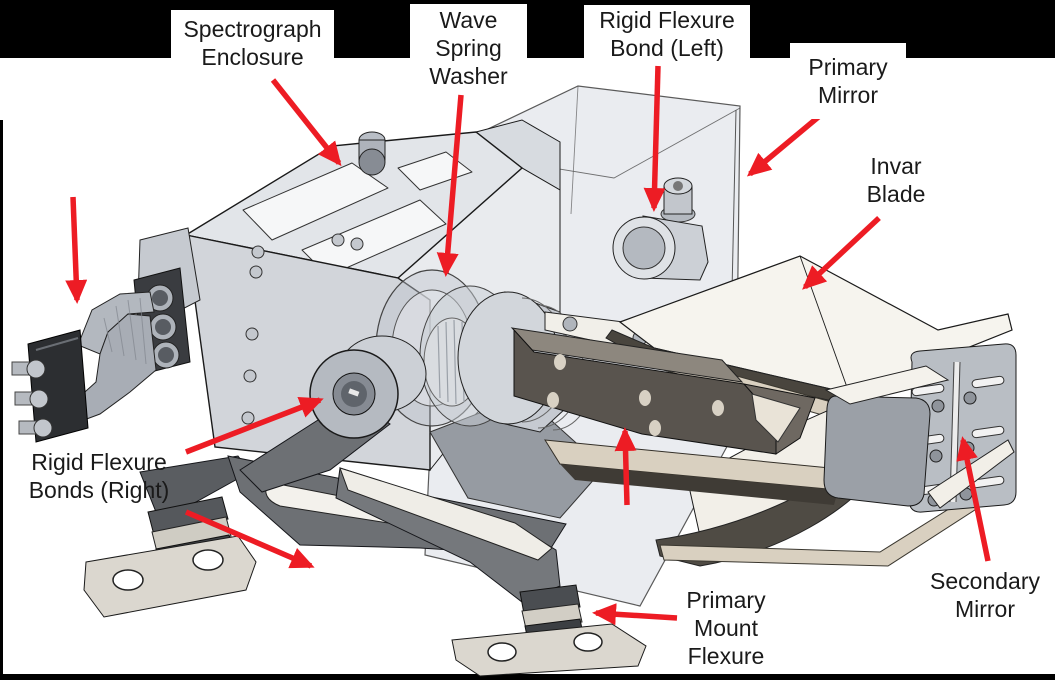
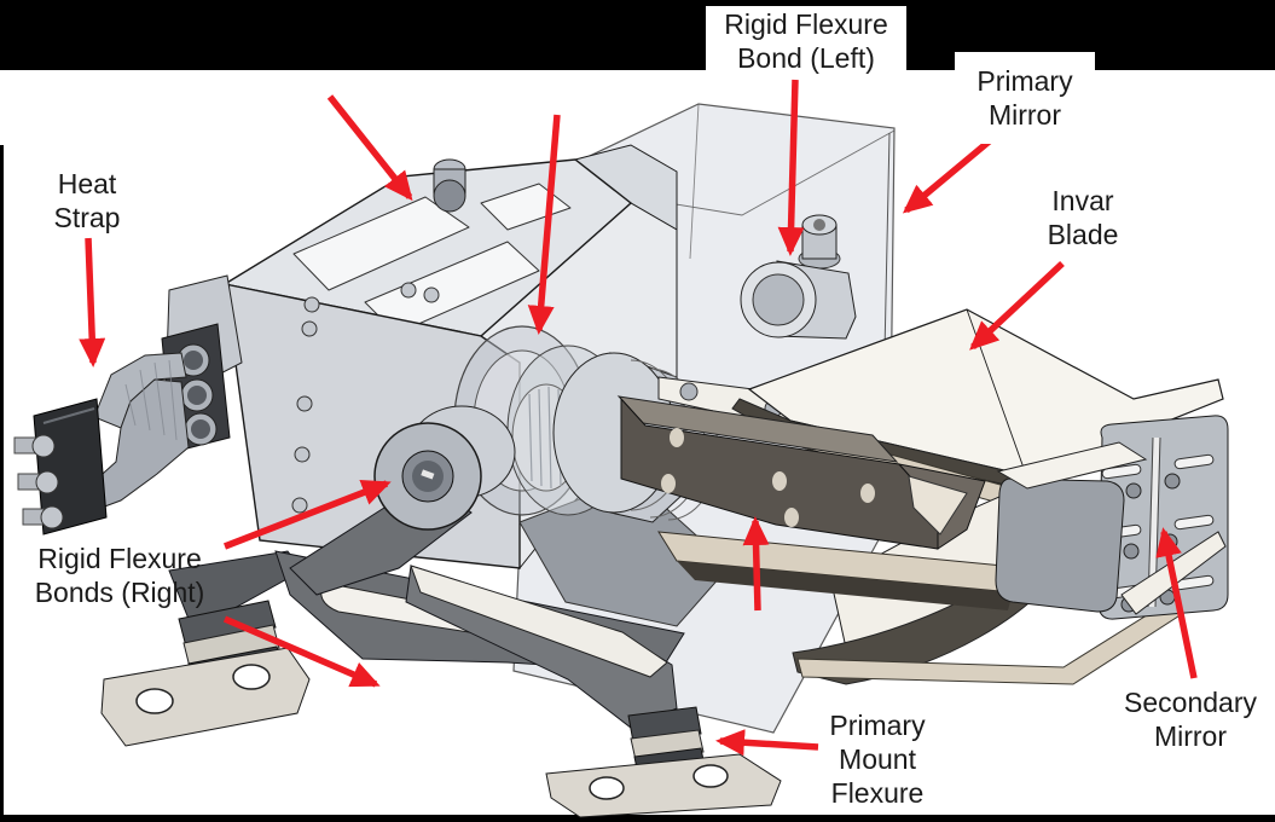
- Spectrograph
- Enclosure
- Wave
- Spring
- Washer
  Rigid Flexure
  Bond (Left)
  Primary
  Mirror
+ Heat
+ Strap
  Invar
  Blade
  Rigid Flexure
  Bonds (Right)
  Primary
  Mount
  Flexure
  Secondary
  Mirror
